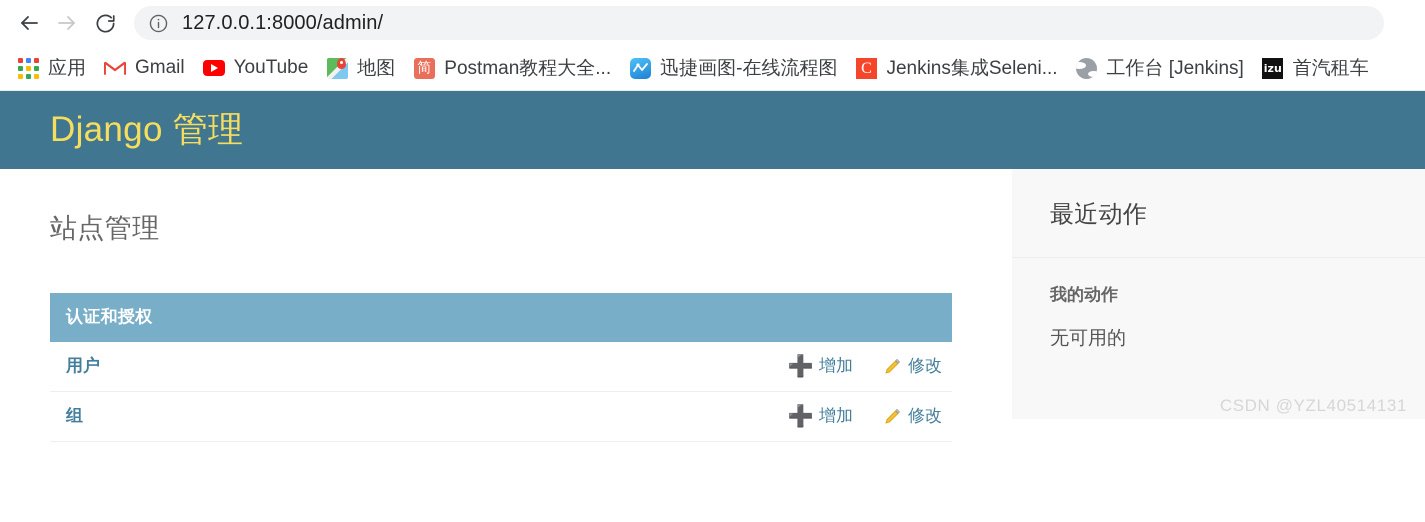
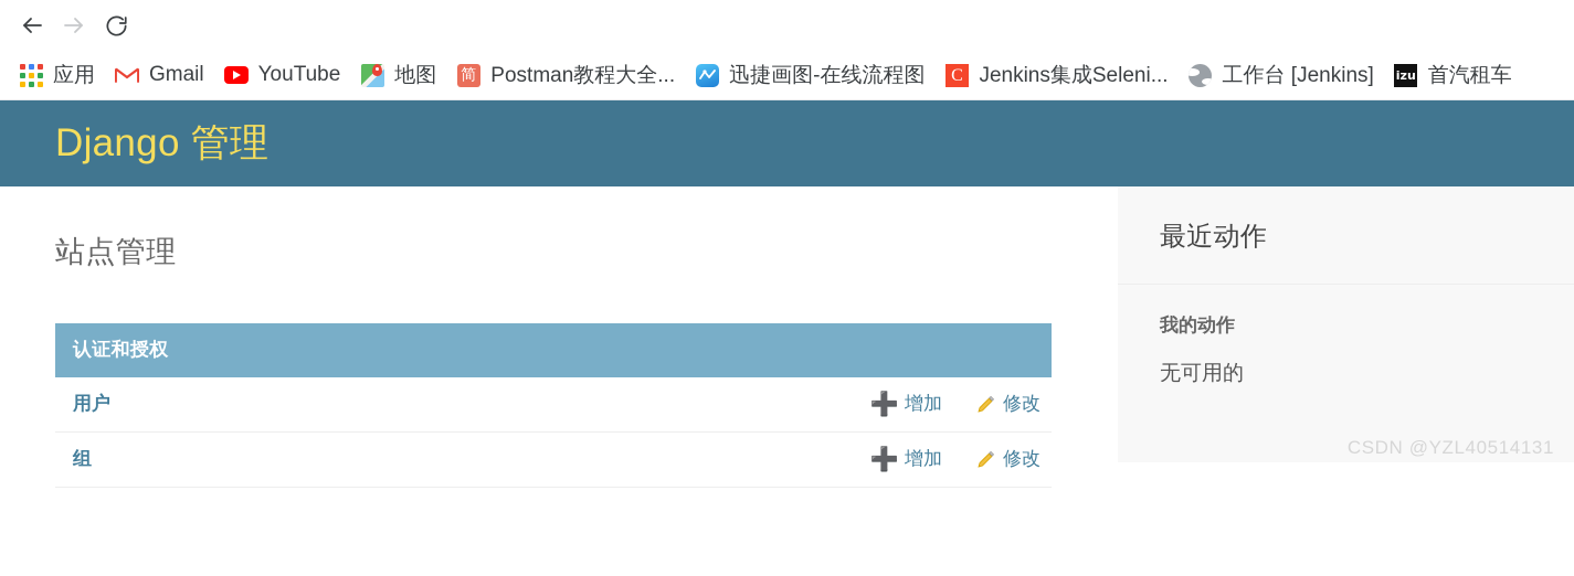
- 127.0.0.1:8000/admin/
  应用
  Gmail
  YouTube
  地图
  简
  Postman教程大全...
  迅捷画图-在线流程图
  C
  Jenkins集成Seleni...
  工作台 [Jenkins]
  izu
  首汽租车
  Django 管理
  站点管理
  认证和授权
  用户
  ➕
  增加
  修改
  组
  ➕
  增加
  修改
  最近动作
  我的动作
  无可用的
  CSDN @YZL40514131
